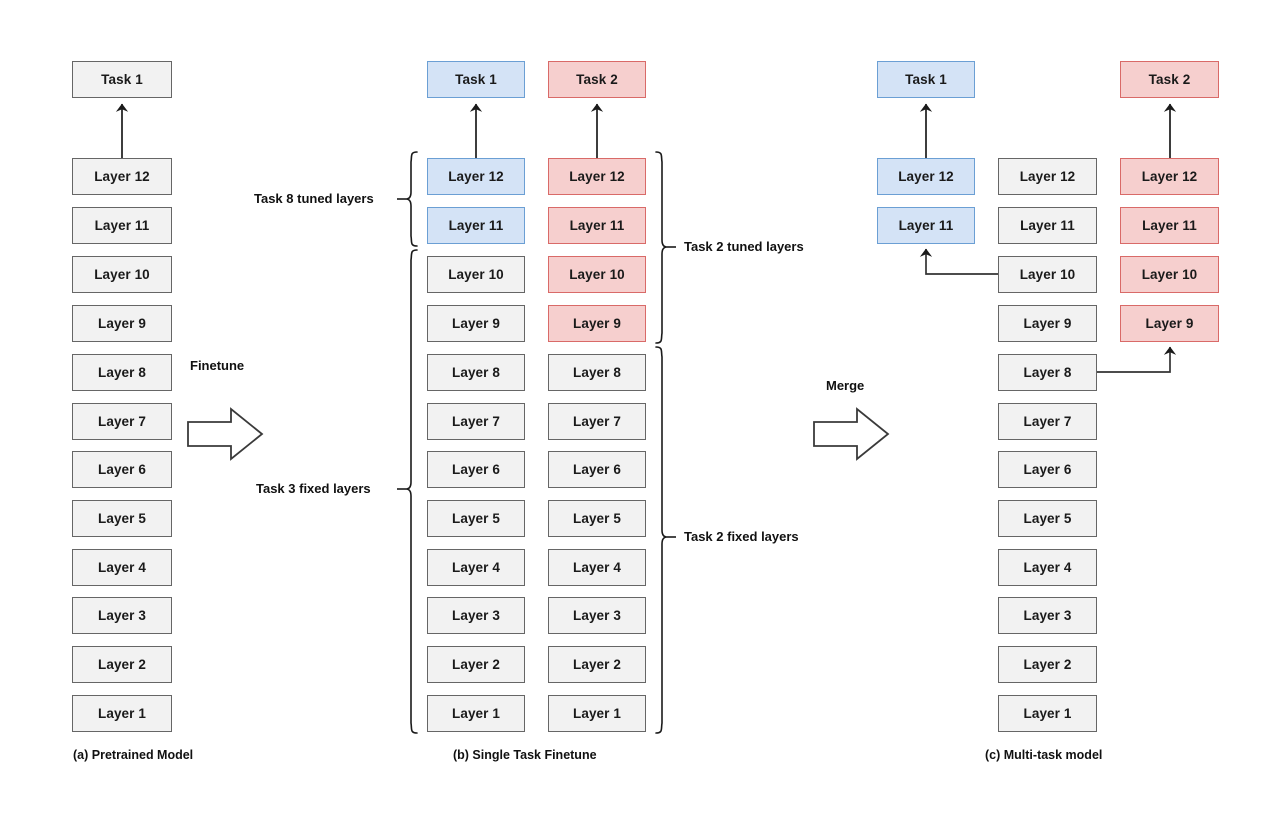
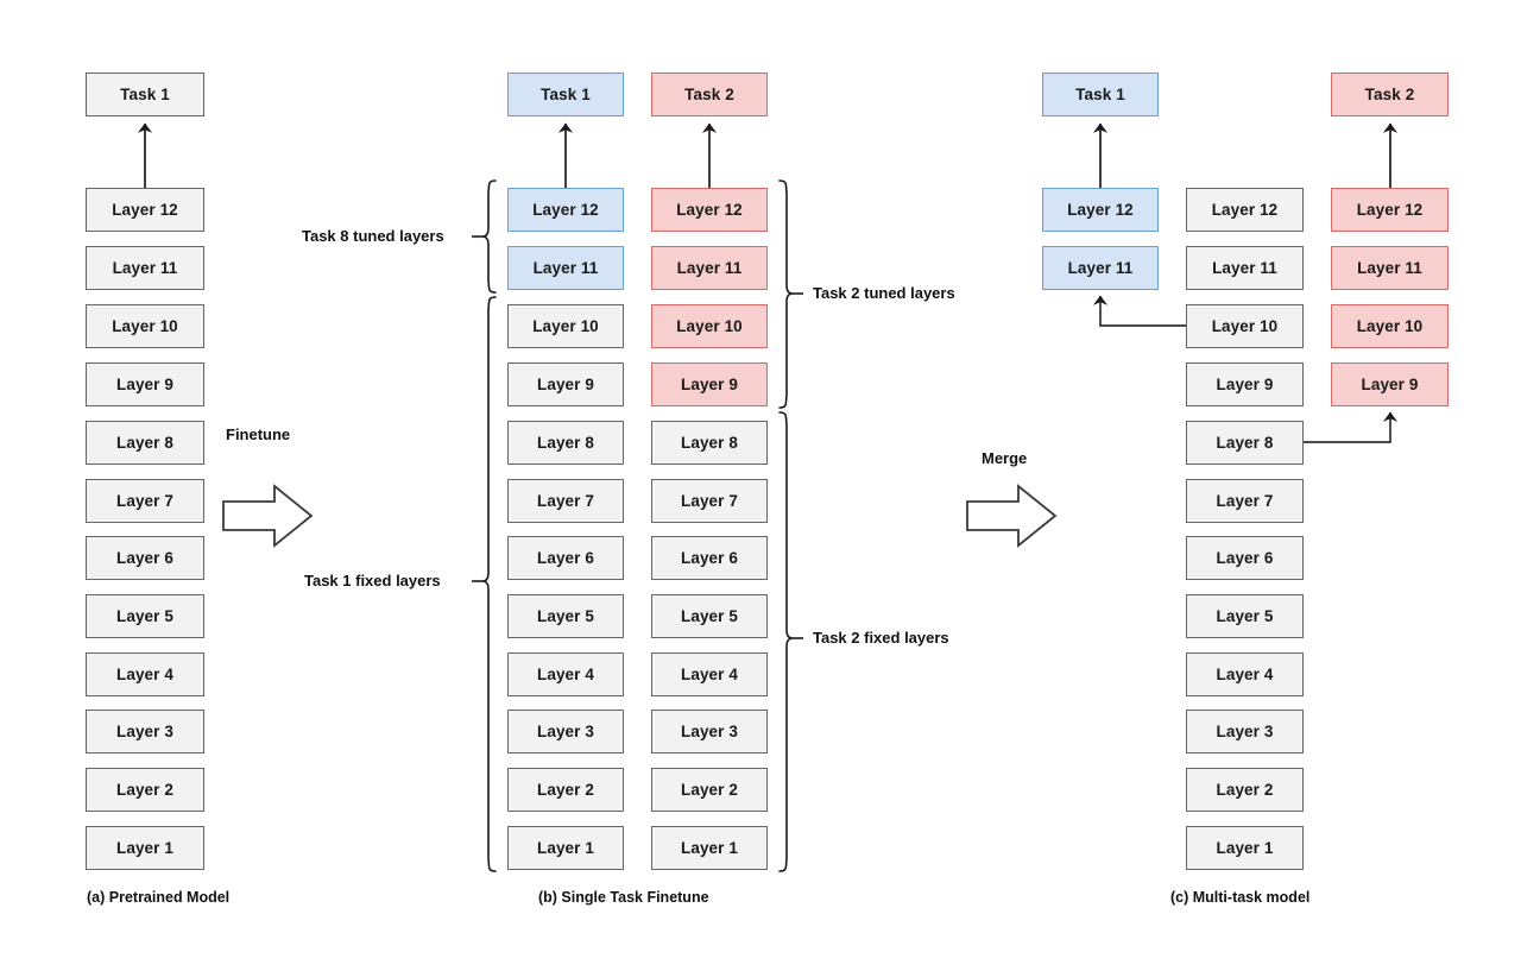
  Task 1
  Layer 12
  Layer 11
  Layer 10
  Layer 9
  Layer 8
  Layer 7
  Layer 6
  Layer 5
  Layer 4
  Layer 3
  Layer 2
  Layer 1
  (a) Pretrained Model
  Finetune
  Merge
  Task 1
  Layer 12
  Layer 11
  Layer 10
  Layer 9
  Layer 8
  Layer 7
  Layer 6
  Layer 5
  Layer 4
  Layer 3
  Layer 2
  Layer 1
  Task 2
  Layer 12
  Layer 11
  Layer 10
  Layer 9
  Layer 8
  Layer 7
  Layer 6
  Layer 5
  Layer 4
  Layer 3
  Layer 2
  Layer 1
  Task 8 tuned layers
- Task 3 fixed layers
+ Task 1 fixed layers
  Task 2 tuned layers
  Task 2 fixed layers
  (b) Single Task Finetune
  Task 1
  Layer 12
  Layer 11
  Layer 12
  Layer 11
  Layer 10
  Layer 9
  Layer 8
  Layer 7
  Layer 6
  Layer 5
  Layer 4
  Layer 3
  Layer 2
  Layer 1
  Task 2
  Layer 12
  Layer 11
  Layer 10
  Layer 9
  (c) Multi-task model
